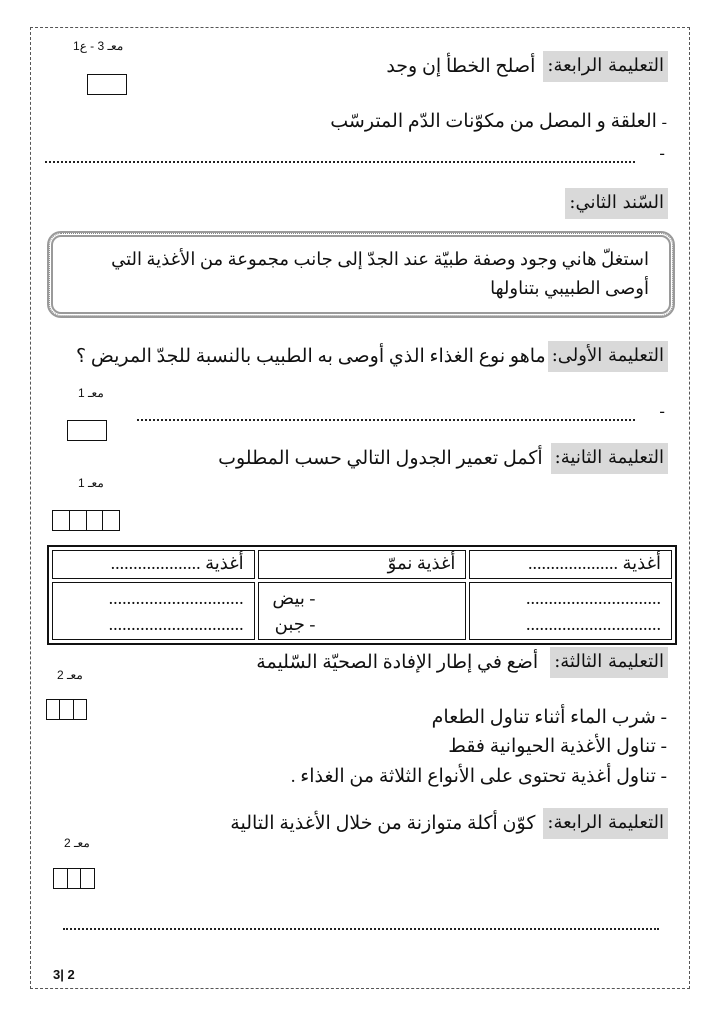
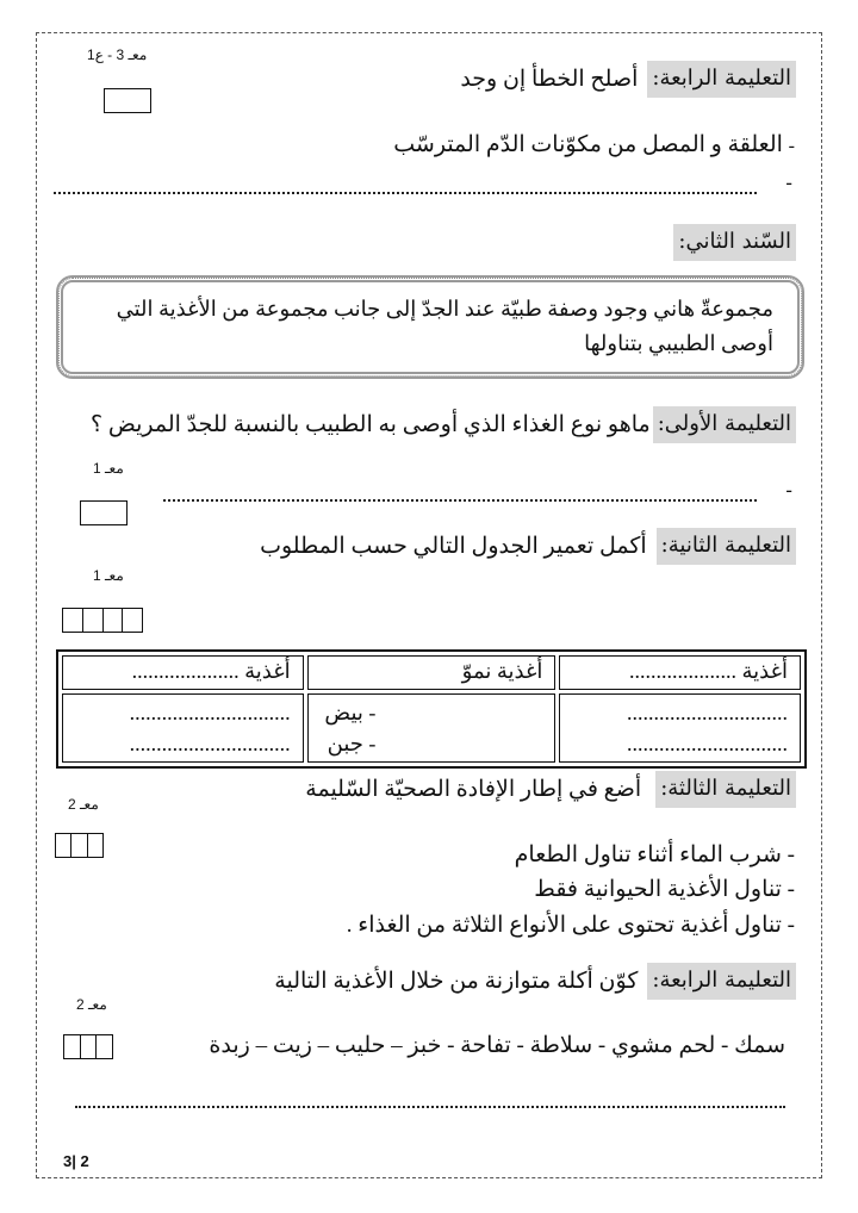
  معـ 3 - ع1
  التعليمة الرابعة:
  أصلح الخطأ إن وجد
  - العلقة و المصل من مكوّنات الدّم المترسّب
  -
  السّند الثاني:
- استغلّ هاني وجود وصفة طبيّة عند الجدّ إلى جانب مجموعة من الأغذية التي
+ مجموعةّ هاني وجود وصفة طبيّة عند الجدّ إلى جانب مجموعة من الأغذية التي
  أوصى الطبيبي بتناولها
  التعليمة الأولى:
  ماهو نوع الغذاء الذي أوصى به الطبيب بالنسبة للجدّ المريض ؟
  معـ 1
  -
  التعليمة الثانية:
  أكمل تعمير الجدول التالي حسب المطلوب
  معـ 1
  أغذية ....................	أغذية نموّ	أغذية ....................
  .............................. ..............................	- بيض - جبن	.............................. ..............................
  التعليمة الثالثة:
  أضع في إطار الإفادة الصحيّة السّليمة
  معـ 2
  - شرب الماء أثناء تناول الطعام
  - تناول الأغذية الحيوانية فقط
  - تناول أغذية تحتوى على الأنواع الثلاثة من الغذاء .
  التعليمة الرابعة:
  كوّن أكلة متوازنة من خلال الأغذية التالية
  معـ 2
+ سمك - لحم مشوي - سلاطة - تفاحة - خبز – حليب – زيت – زبدة
  3| 2
